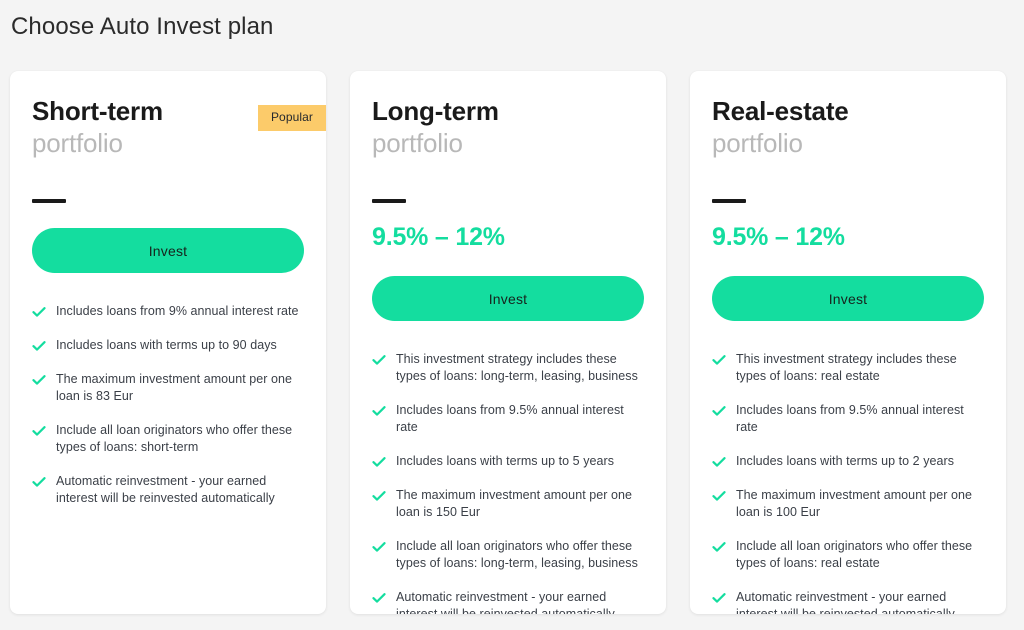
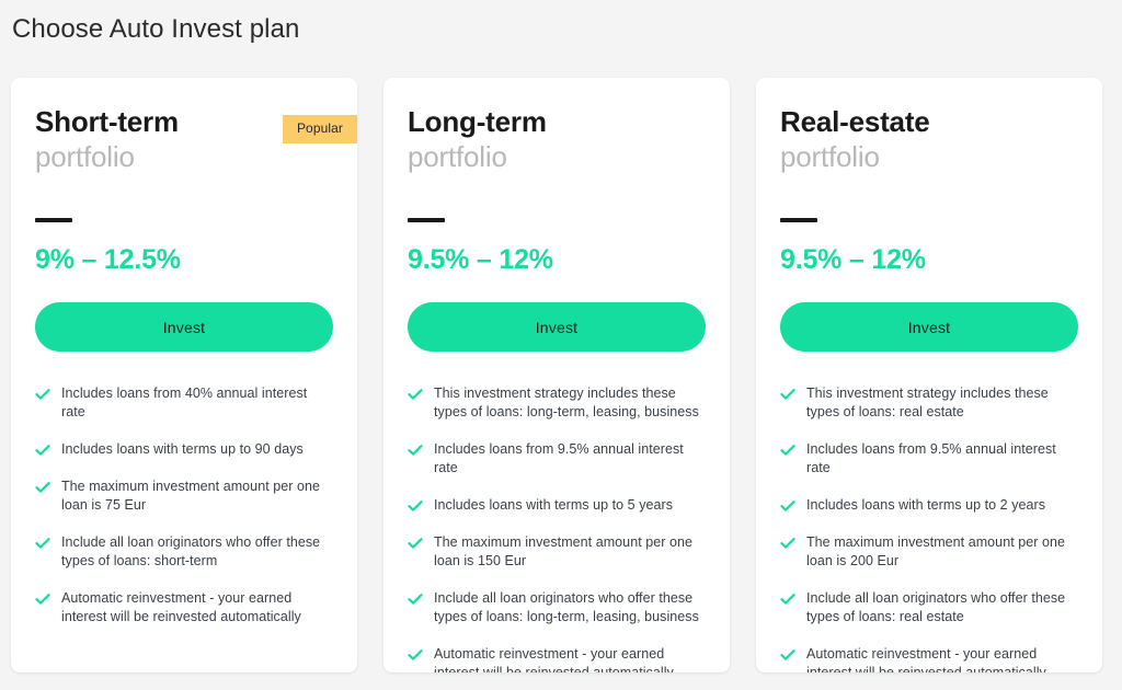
  Choose Auto Invest plan
  Short-term
  portfolio
  Popular
+ 9% – 12.5%
  Invest
- Includes loans from 9% annual interest rate
+ Includes loans from 40% annual interest rate
  Includes loans with terms up to 90 days
- The maximum investment amount per one loan is 83 Eur
+ The maximum investment amount per one loan is 75 Eur
  Include all loan originators who offer these types of loans: short-term
  Automatic reinvestment - your earned interest will be reinvested automatically
  Long-term
  portfolio
  9.5% – 12%
  Invest
  This investment strategy includes these types of loans: long-term, leasing, business
  Includes loans from 9.5% annual interest rate
  Includes loans with terms up to 5 years
  The maximum investment amount per one loan is 150 Eur
  Include all loan originators who offer these types of loans: long-term, leasing, business
  Real-estate
  portfolio
  9.5% – 12%
  Invest
  This investment strategy includes these types of loans: real estate
  Includes loans from 9.5% annual interest rate
  Includes loans with terms up to 2 years
- The maximum investment amount per one loan is 100 Eur
+ The maximum investment amount per one loan is 200 Eur
  Include all loan originators who offer these types of loans: real estate
